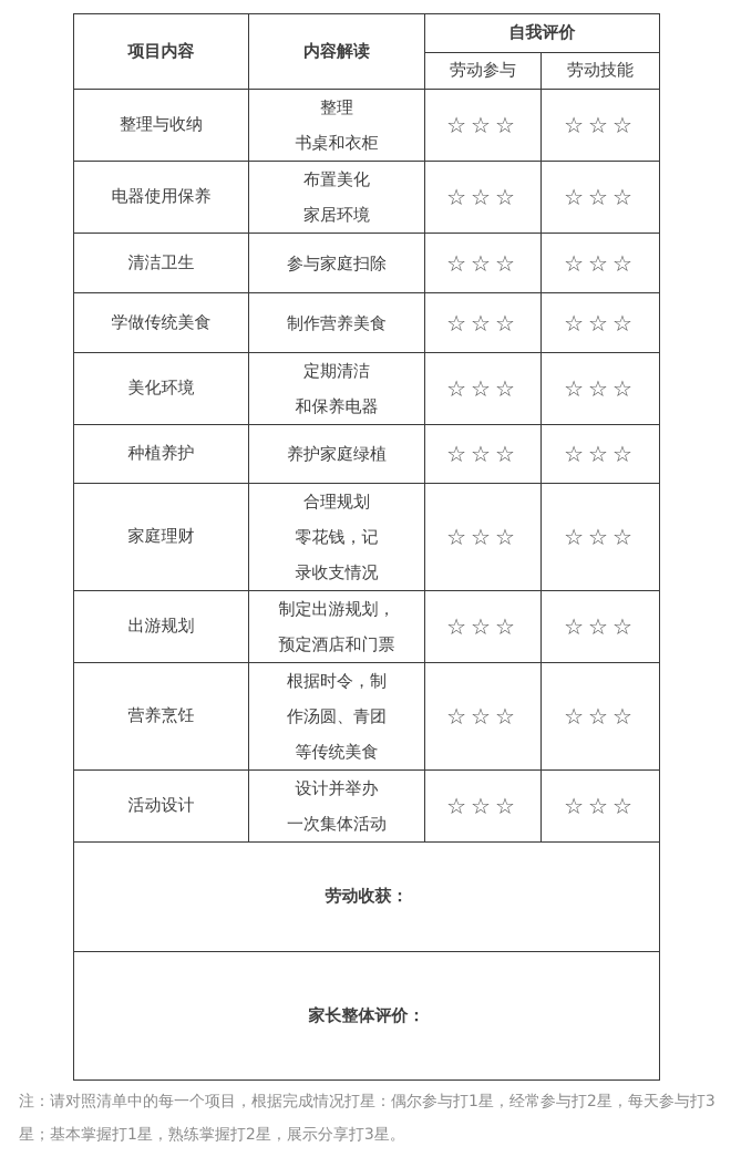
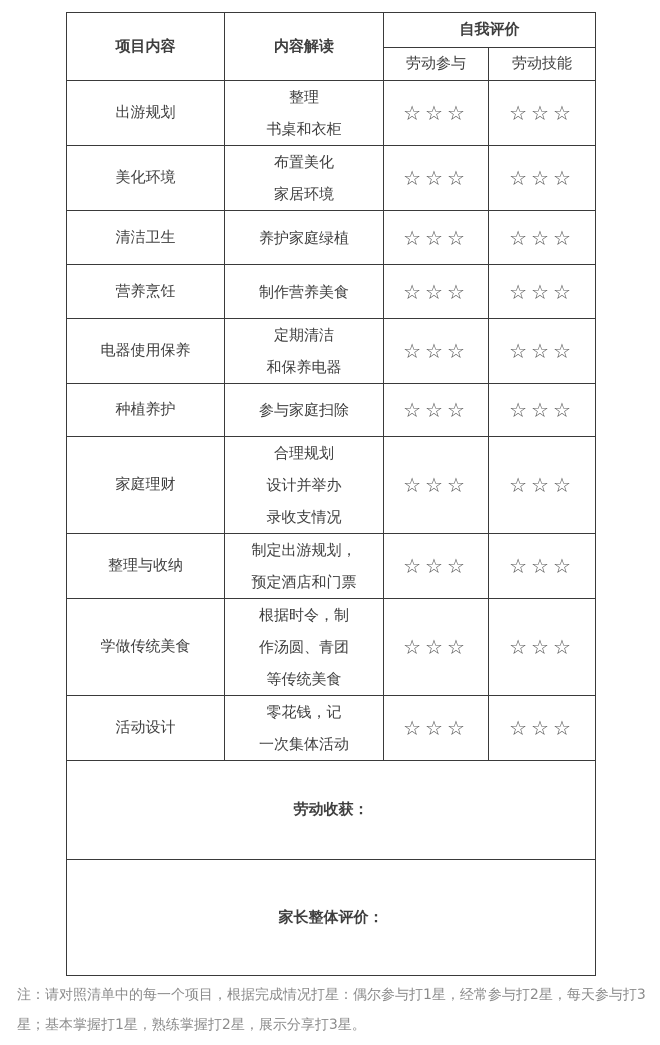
  项目内容	内容解读	自我评价
  劳动参与	劳动技能
- 整理与收纳	整理书桌和衣柜	☆☆☆	☆☆☆
+ 出游规划	整理书桌和衣柜	☆☆☆	☆☆☆
- 电器使用保养	布置美化家居环境	☆☆☆	☆☆☆
+ 美化环境	布置美化家居环境	☆☆☆	☆☆☆
- 清洁卫生	参与家庭扫除	☆☆☆	☆☆☆
+ 清洁卫生	养护家庭绿植	☆☆☆	☆☆☆
- 学做传统美食	制作营养美食	☆☆☆	☆☆☆
+ 营养烹饪	制作营养美食	☆☆☆	☆☆☆
- 美化环境	定期清洁和保养电器	☆☆☆	☆☆☆
+ 电器使用保养	定期清洁和保养电器	☆☆☆	☆☆☆
- 种植养护	养护家庭绿植	☆☆☆	☆☆☆
+ 种植养护	参与家庭扫除	☆☆☆	☆☆☆
- 家庭理财	合理规划零花钱，记录收支情况	☆☆☆	☆☆☆
+ 家庭理财	合理规划设计并举办录收支情况	☆☆☆	☆☆☆
- 出游规划	制定出游规划，预定酒店和门票	☆☆☆	☆☆☆
+ 整理与收纳	制定出游规划，预定酒店和门票	☆☆☆	☆☆☆
- 营养烹饪	根据时令，制作汤圆、青团等传统美食	☆☆☆	☆☆☆
+ 学做传统美食	根据时令，制作汤圆、青团等传统美食	☆☆☆	☆☆☆
- 活动设计	设计并举办一次集体活动	☆☆☆	☆☆☆
+ 活动设计	零花钱，记一次集体活动	☆☆☆	☆☆☆
  劳动收获：
  家长整体评价：
  注：请对照清单中的每一个项目，根据完成情况打星：偶尔参与打1星，经常参与打2星，每天参与打3星；基本掌握打1星，熟练掌握打2星，展示分享打3星。
